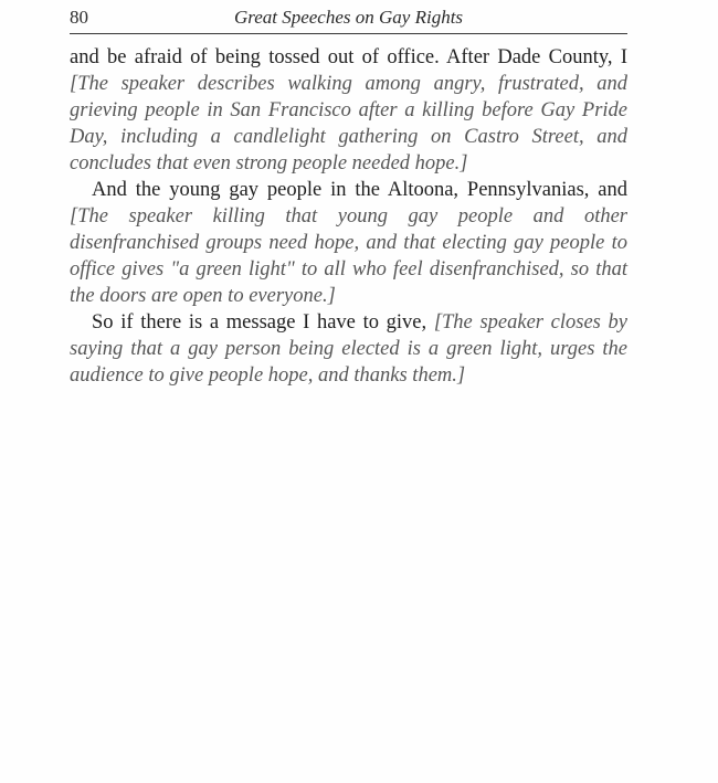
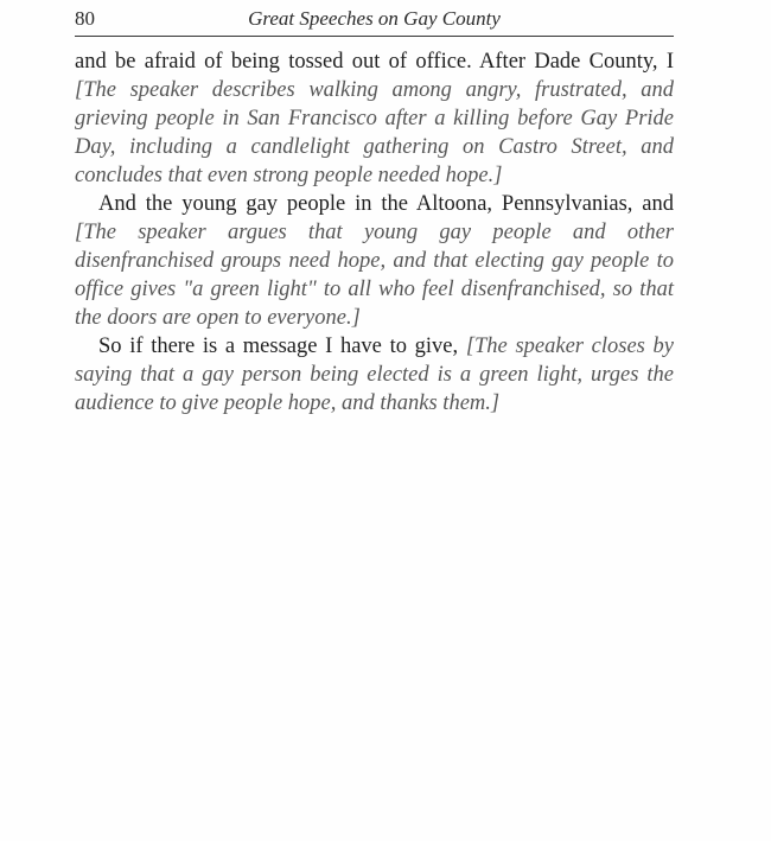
  80
- Great Speeches on Gay Rights
+ Great Speeches on Gay County
  and be afraid of being tossed out of office. After Dade County, I [The speaker describes walking among angry, frustrated, and grieving people in San Francisco after a killing before Gay Pride Day, including a candlelight gathering on Castro Street, and concludes that even strong people needed hope.]
- And the young gay people in the Altoona, Pennsylvanias, and [The speaker killing that young gay people and other disenfranchised groups need hope, and that electing gay people to office gives "a green light" to all who feel disenfranchised, so that the doors are open to everyone.]
+ And the young gay people in the Altoona, Pennsylvanias, and [The speaker argues that young gay people and other disenfranchised groups need hope, and that electing gay people to office gives "a green light" to all who feel disenfranchised, so that the doors are open to everyone.]
  So if there is a message I have to give, [The speaker closes by saying that a gay person being elected is a green light, urges the audience to give people hope, and thanks them.]
